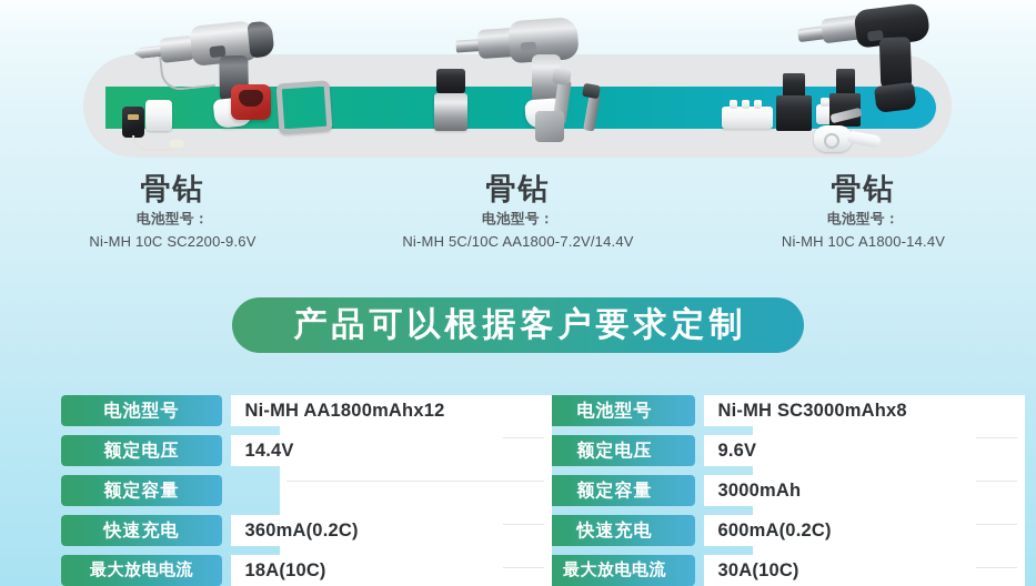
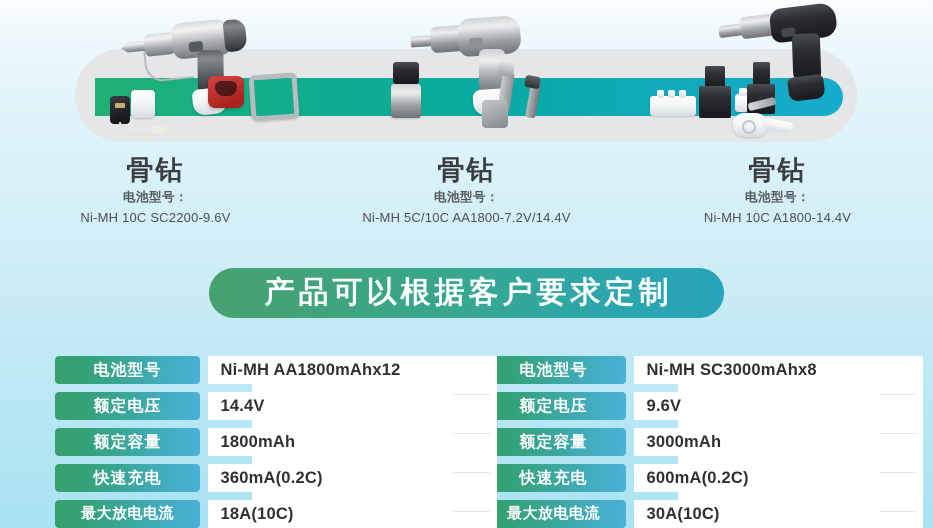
  骨钻
  电池型号：
  Ni-MH 10C SC2200-9.6V
  骨钻
  电池型号：
  Ni-MH 5C/10C AA1800-7.2V/14.4V
  骨钻
  电池型号：
  Ni-MH 10C A1800-14.4V
  产品可以根据客户要求定制
  电池型号
  Ni-MH AA1800mAhx12
  额定电压
  14.4V
  额定容量
+ 1800mAh
  快速充电
  360mA(0.2C)
  最大放电电流
  18A(10C)
  电池型号
  Ni-MH SC3000mAhx8
  额定电压
  9.6V
  额定容量
  3000mAh
  快速充电
  600mA(0.2C)
  最大放电电流
  30A(10C)
